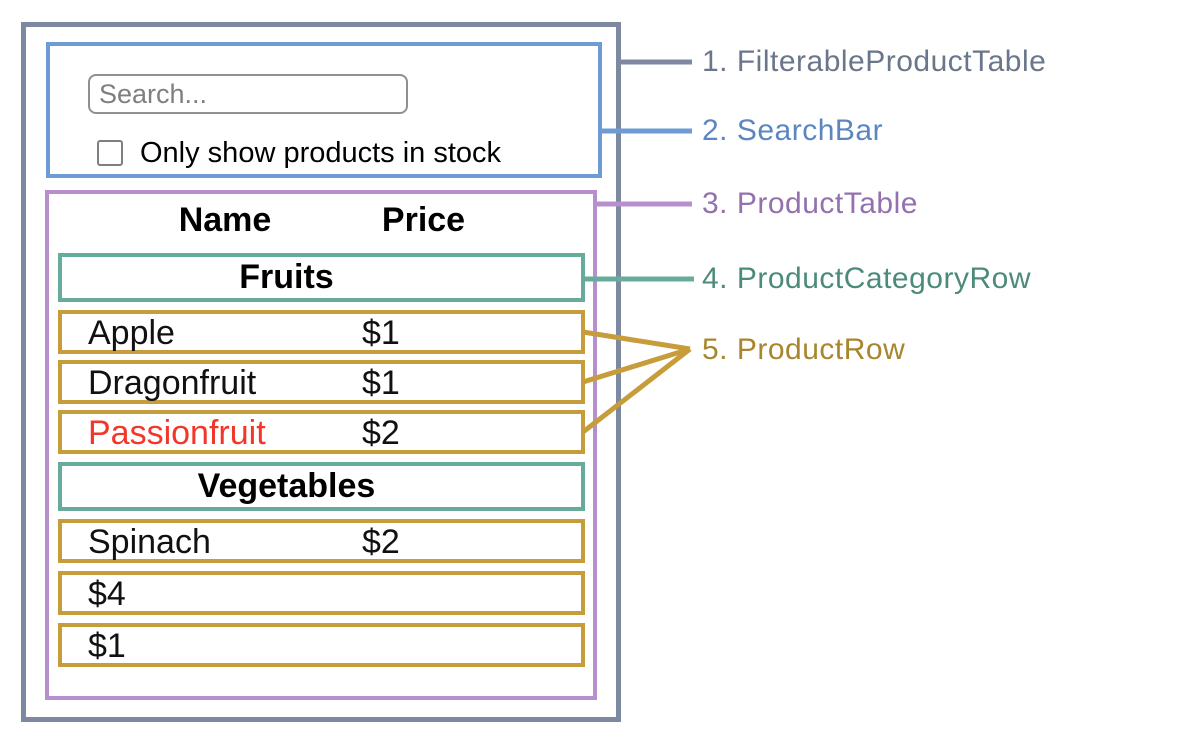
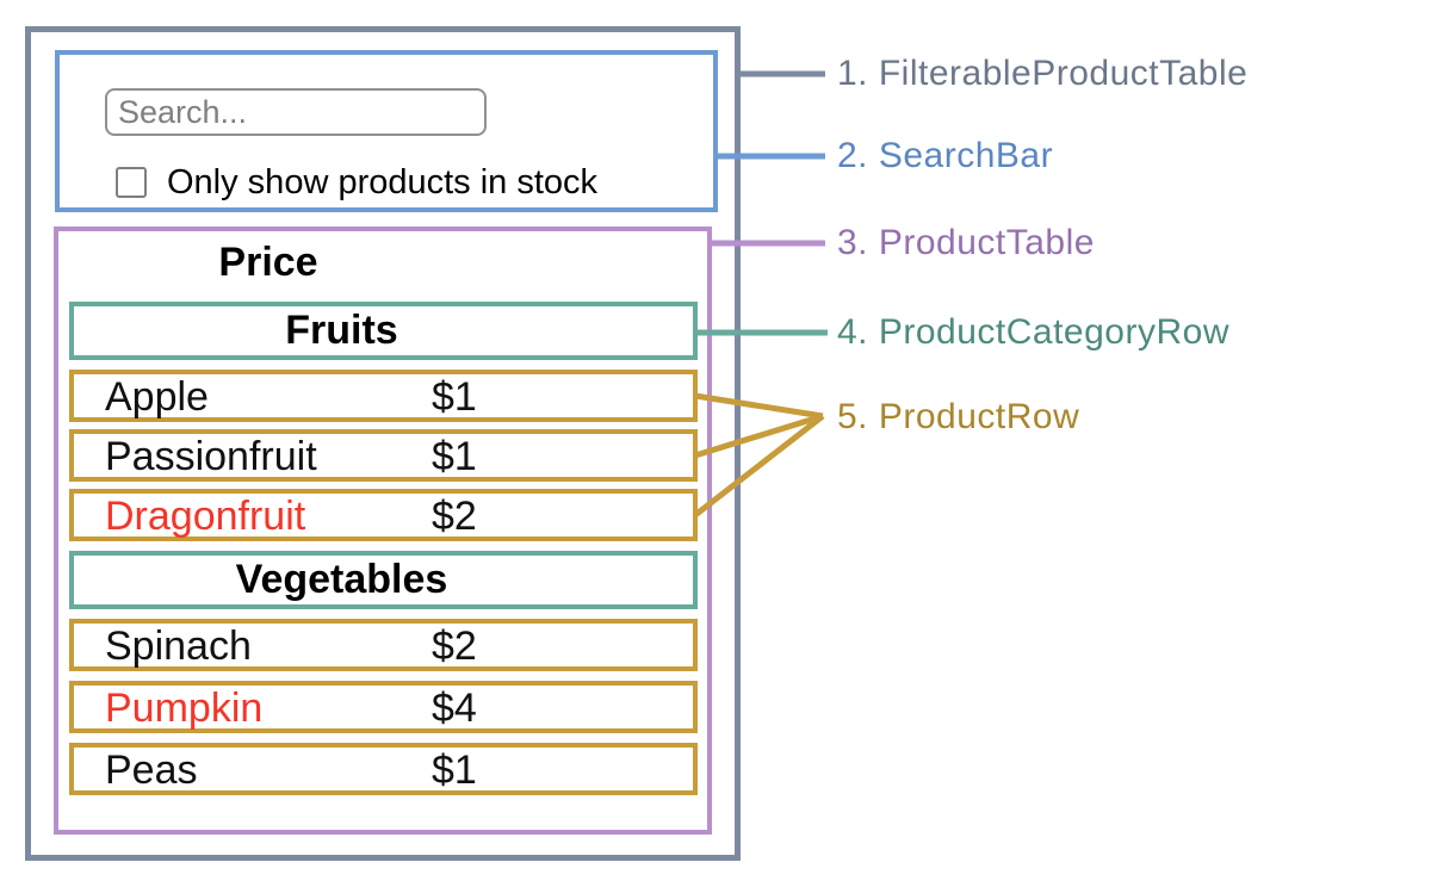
  Search...
  Only show products in stock
- Name
  Price
  Fruits
  Apple
  $1
- Dragonfruit
+ Passionfruit
  $1
- Passionfruit
+ Dragonfruit
  $2
  Vegetables
  Spinach
  $2
+ Pumpkin
  $4
+ Peas
  $1
  1. FilterableProductTable
  2. SearchBar
  3. ProductTable
  4. ProductCategoryRow
  5. ProductRow
